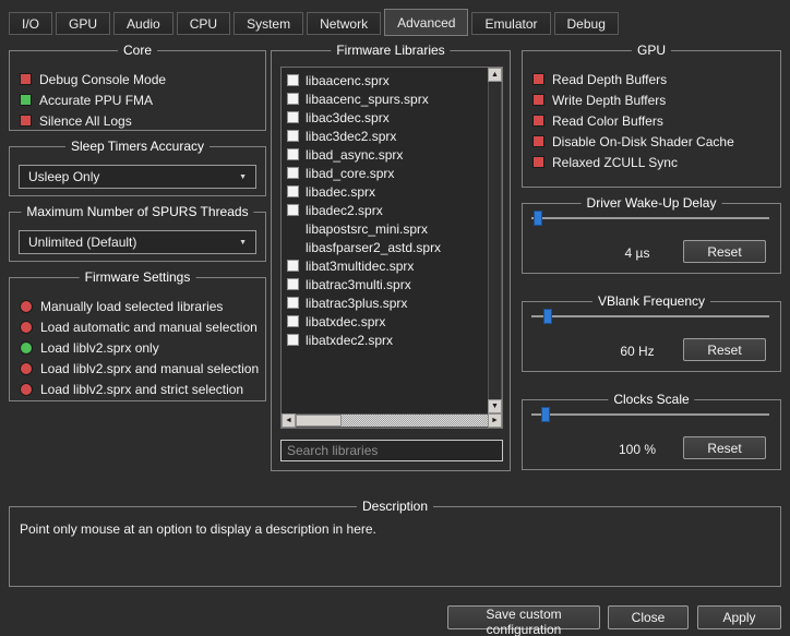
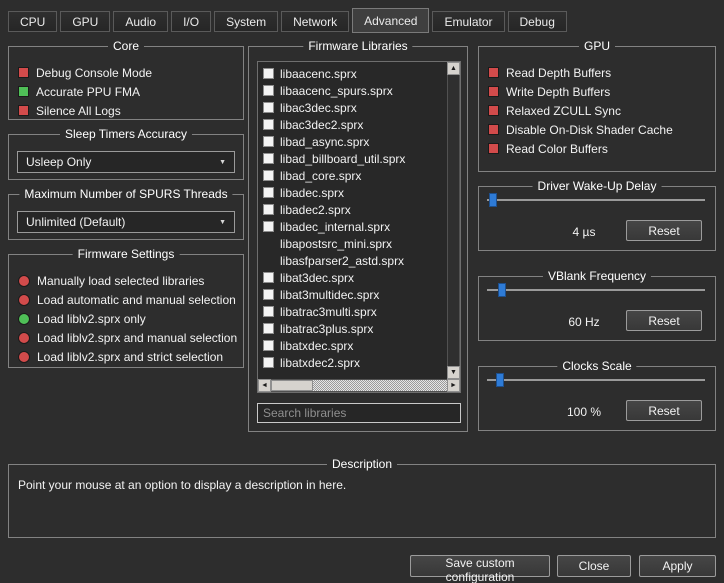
- I/O
+ CPU
  GPU
  Audio
- CPU
+ I/O
  System
  Network
  Advanced
  Emulator
  Debug
  Core
  Debug Console Mode
  Accurate PPU FMA
  Silence All Logs
  Sleep Timers Accuracy
  Usleep Only
  Maximum Number of SPURS Threads
  Unlimited (Default)
  Firmware Settings
  Manually load selected libraries
  Load automatic and manual selection
  Load liblv2.sprx only
  Load liblv2.sprx and manual selection
  Load liblv2.sprx and strict selection
  Firmware Libraries
  libaacenc.sprx
  libaacenc_spurs.sprx
  libac3dec.sprx
  libac3dec2.sprx
  libad_async.sprx
+ libad_billboard_util.sprx
  libad_core.sprx
  libadec.sprx
  libadec2.sprx
+ libadec_internal.sprx
  libapostsrc_mini.sprx
  libasfparser2_astd.sprx
+ libat3dec.sprx
  libat3multidec.sprx
  libatrac3multi.sprx
  libatrac3plus.sprx
  libatxdec.sprx
  libatxdec2.sprx
  Search libraries
  GPU
  Read Depth Buffers
  Write Depth Buffers
- Read Color Buffers
+ Relaxed ZCULL Sync
  Disable On-Disk Shader Cache
- Relaxed ZCULL Sync
+ Read Color Buffers
  Driver Wake-Up Delay
  4 µs
  Reset
  VBlank Frequency
  60 Hz
  Reset
  Clocks Scale
  100 %
  Reset
  Description
- Point only mouse at an option to display a description in here.
+ Point your mouse at an option to display a description in here.
  Save custom configuration
  Close
  Apply
